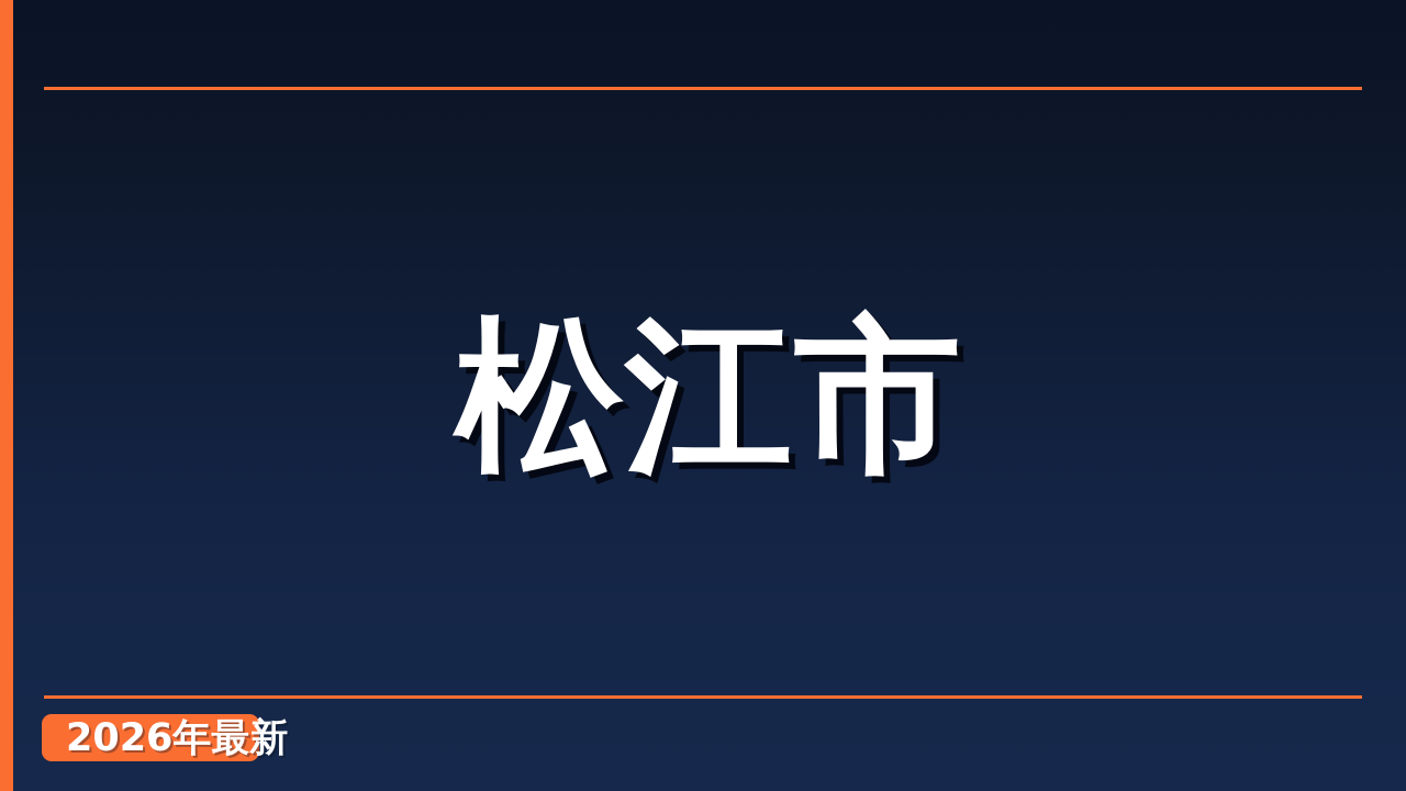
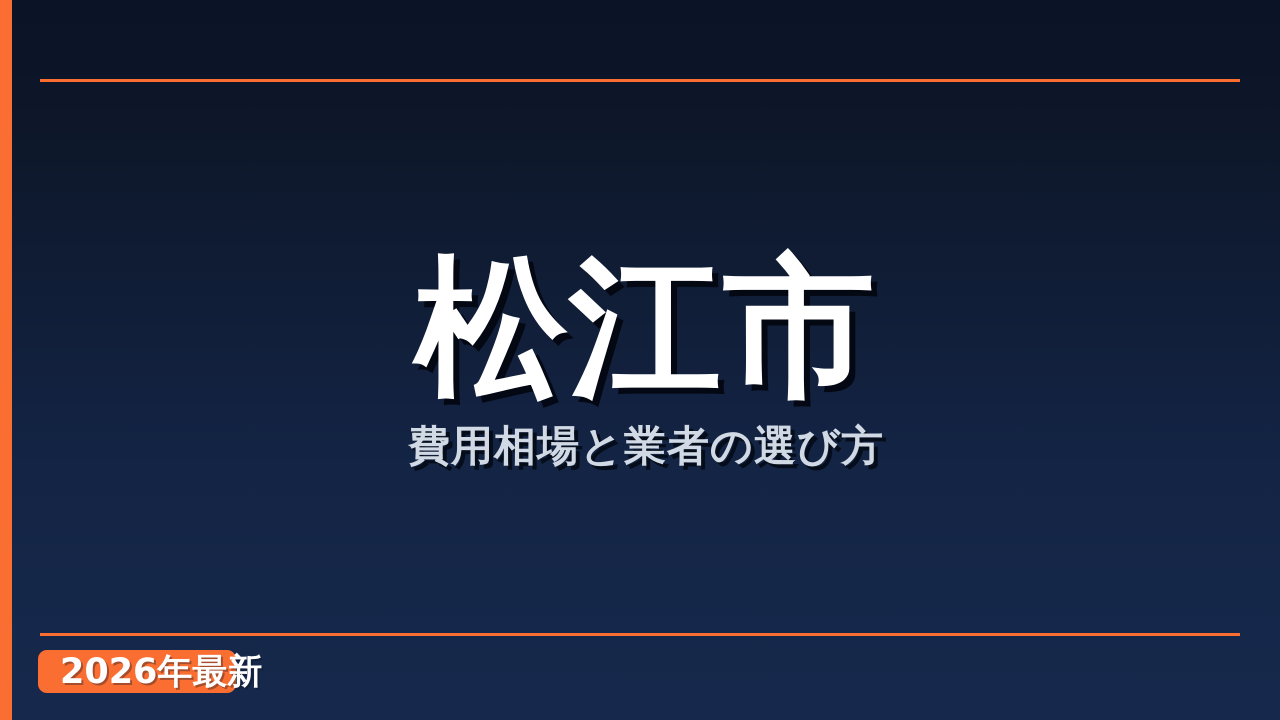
  松江市
+ 費用相場と業者の選び方
  2026年最新
